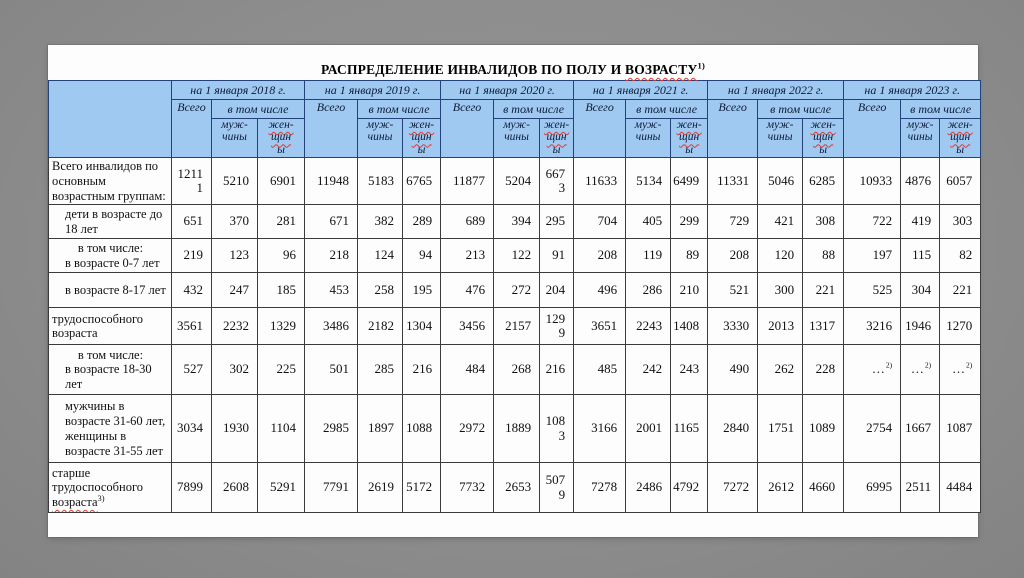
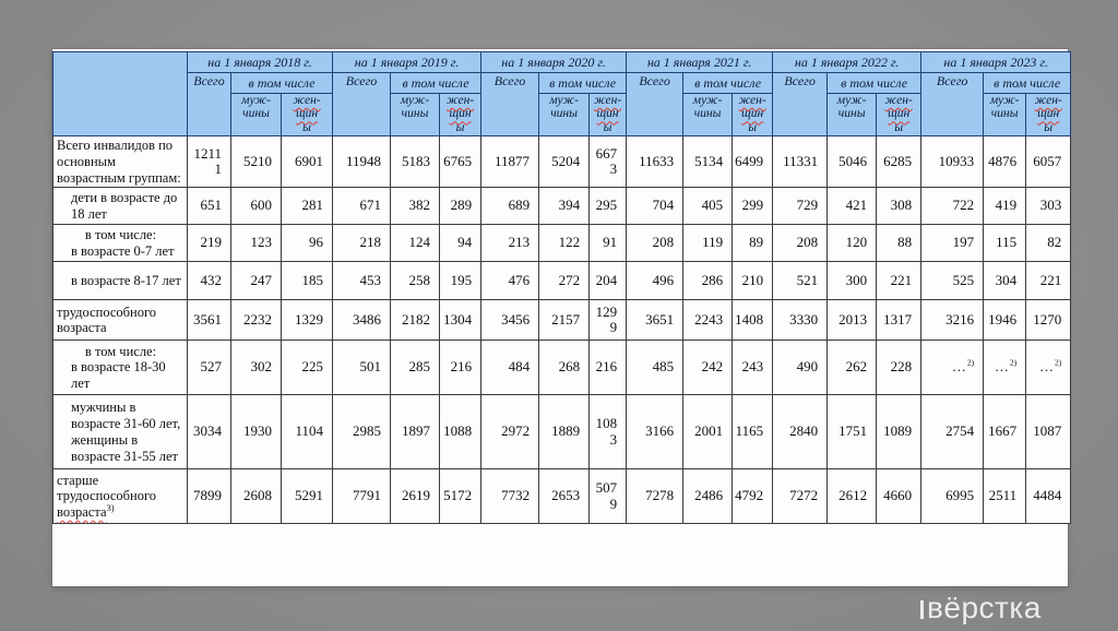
- РАСПРЕДЕЛЕНИЕ ИНВАЛИДОВ ПО ПОЛУ И ВОЗРАСТУ1)
  	на 1 января 2018 г.	на 1 января 2019 г.	на 1 января 2020 г.	на 1 января 2021 г.	на 1 января 2022 г.	на 1 января 2023 г.
  Всего	в том числе	Всего	в том числе	Всего	в том числе	Всего	в том числе	Всего	в том числе	Всего	в том числе
  муж- чины	жен- щин ы	муж- чины	жен- щин ы	муж- чины	жен- щин ы	муж- чины	жен- щин ы	муж- чины	жен- щин ы	муж- чины	жен- щин ы
  Всего инвалидов по основным возрастным группам:	12111	5210	6901	11948	5183	6765	11877	5204	6673	11633	5134	6499	11331	5046	6285	10933	4876	6057
- дети в возрасте до 18 лет	651	370	281	671	382	289	689	394	295	704	405	299	729	421	308	722	419	303
+ дети в возрасте до 18 лет	651	600	281	671	382	289	689	394	295	704	405	299	729	421	308	722	419	303
  в том числе:в возрасте 0-7 лет	219	123	96	218	124	94	213	122	91	208	119	89	208	120	88	197	115	82
  в возрасте 8-17 лет	432	247	185	453	258	195	476	272	204	496	286	210	521	300	221	525	304	221
  трудоспособного возраста	3561	2232	1329	3486	2182	1304	3456	2157	1299	3651	2243	1408	3330	2013	1317	3216	1946	1270
  в том числе:в возрасте 18-30 лет	527	302	225	501	285	216	484	268	216	485	242	243	490	262	228	…2)	…2)	…2)
  мужчины в возрасте 31-60 лет, женщины в возрасте 31-55 лет	3034	1930	1104	2985	1897	1088	2972	1889	1083	3166	2001	1165	2840	1751	1089	2754	1667	1087
  старше трудоспособноговозраста3)	7899	2608	5291	7791	2619	5172	7732	2653	5079	7278	2486	4792	7272	2612	4660	6995	2511	4484
+ вёрстка
